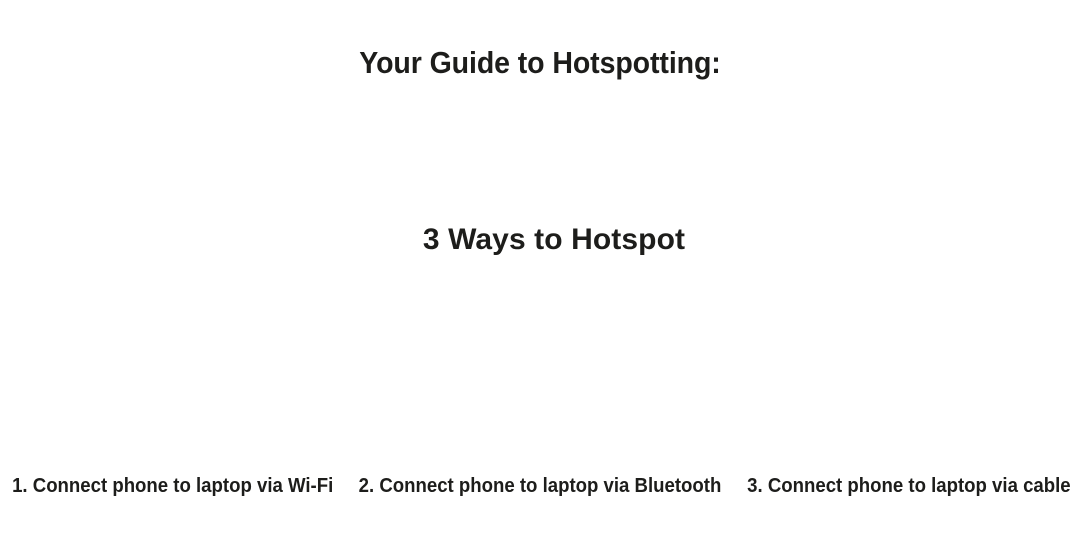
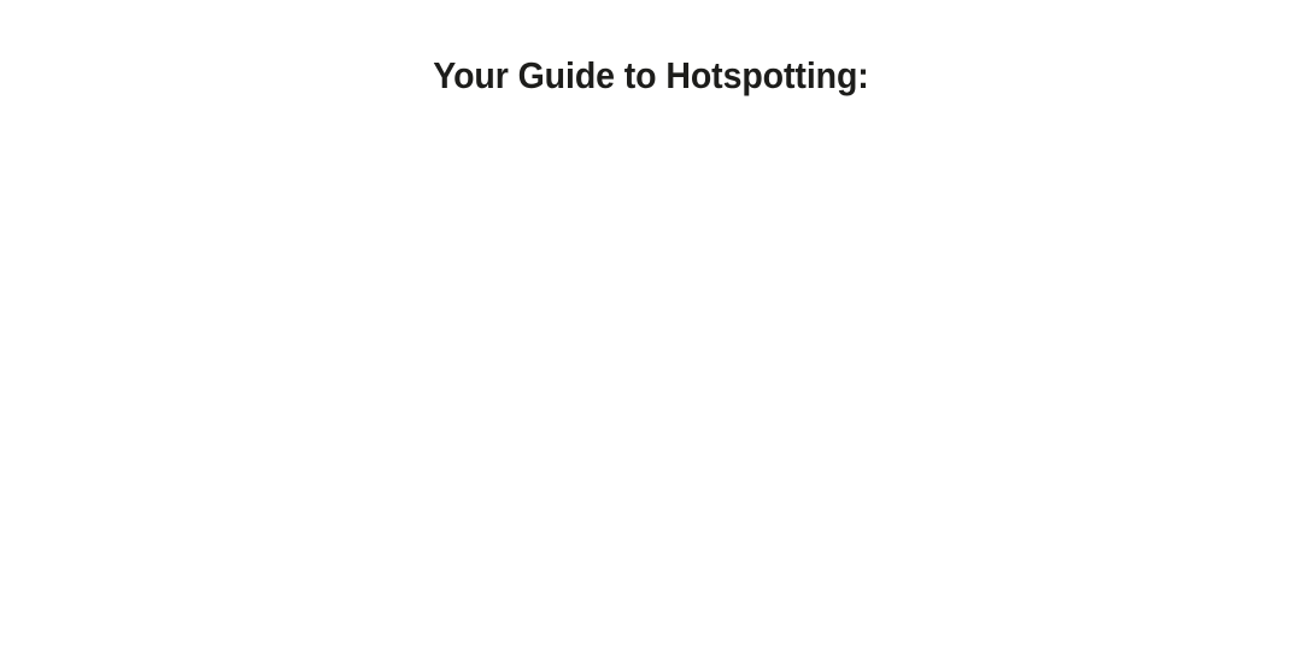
  Your Guide to Hotspotting:
- 3 Ways to Hotspot
- 1. Connect phone to laptop via Wi-Fi
- 2. Connect phone to laptop via Bluetooth
- 3. Connect phone to laptop via cable
